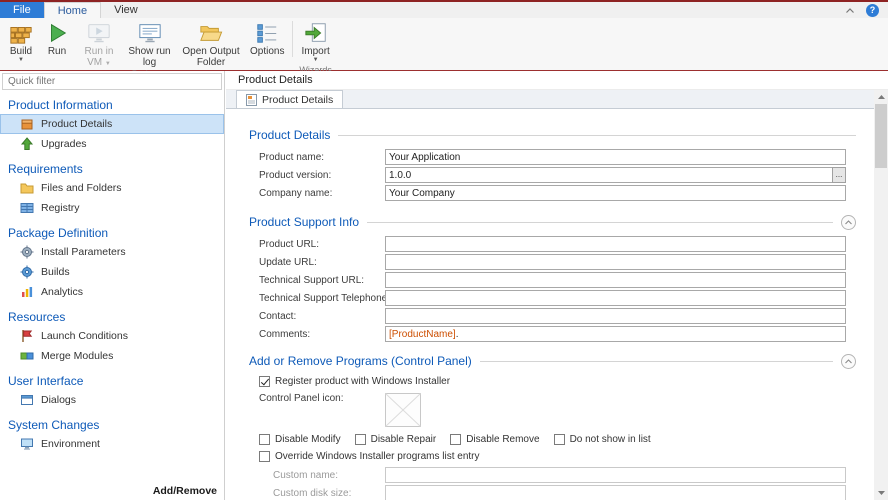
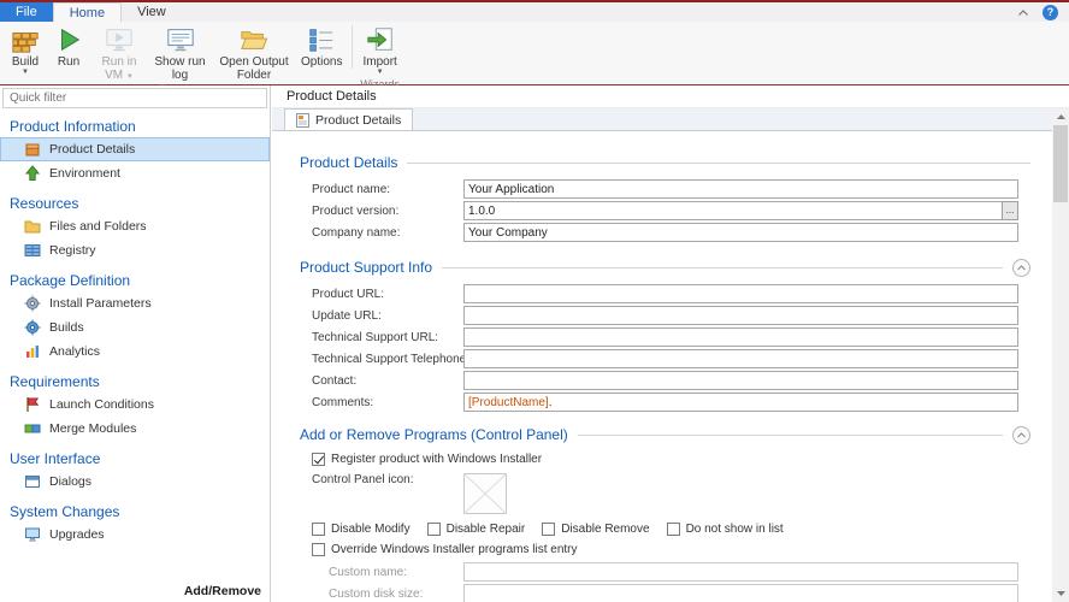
  File
  Home
  View
  ?
  Build
  Run
  Run in VM
  Show run log
  Open Output Folder
  Options
  Import
  Wizards
  Quick filter
  Product Information
  Product Details
- Upgrades
+ Environment
- Requirements
+ Resources
  Files and Folders
  Registry
  Package Definition
  Install Parameters
  Builds
  Analytics
- Resources
+ Requirements
  Launch Conditions
  Merge Modules
  User Interface
  Dialogs
  System Changes
- Environment
+ Upgrades
  Add/Remove
  Product Details
  Product Details
  Product Details
  Product name:
  Your Application
  Product version:
  1.0.0
  ...
  Company name:
  Your Company
  Product Support Info
  Product URL:
  Update URL:
  Technical Support URL:
  Technical Support Telephon
  Contact:
  Comments:
  [ProductName]
  .
  Add or Remove Programs (Control Panel)
  Register product with Windows Installer
  Control Panel icon:
  Disable Modify
  Disable Repair
  Disable Remove
  Do not show in list
  Override Windows Installer programs list entry
  Custom name:
  Custom disk size:
